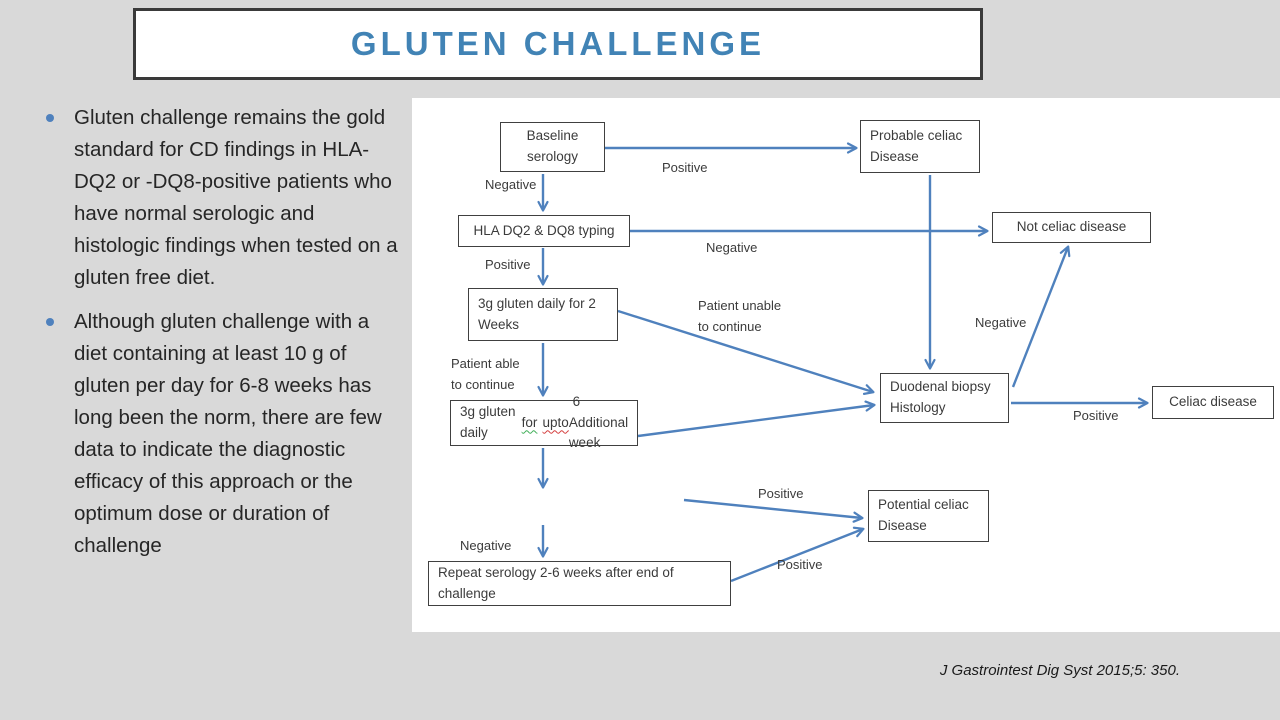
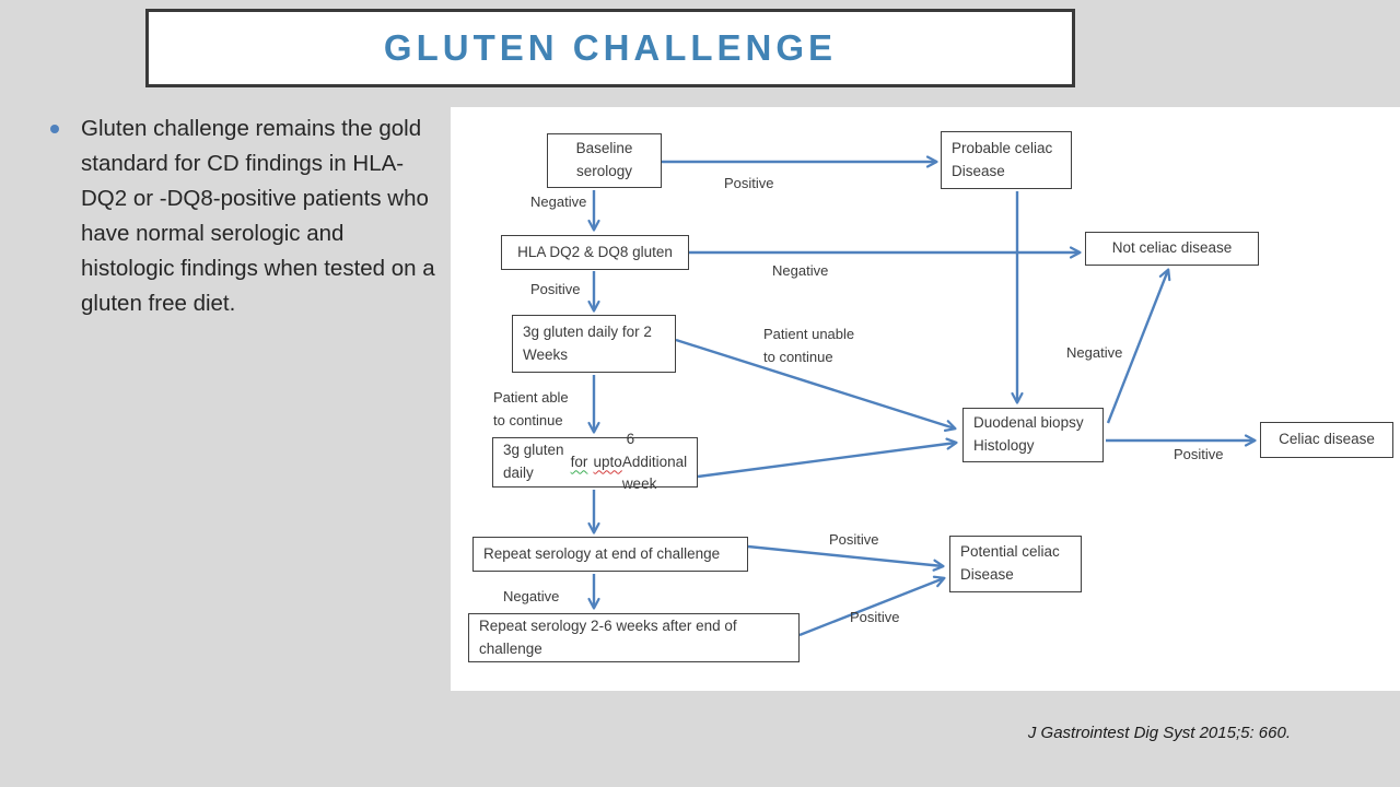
  GLUTEN CHALLENGE
  Gluten challenge remains the gold standard for CD findings in HLA-DQ2 or -DQ8-positive patients who have normal serologic and histologic findings when tested on a gluten free diet.
- Although gluten challenge with a diet containing at least 10 g of gluten per day for 6-8 weeks has long been the norm, there are few data to indicate the diagnostic efficacy of this approach or the optimum dose or duration of challenge
  Baseline
  serology
  Probable celiac
  Disease
- HLA DQ2 & DQ8 typing
+ HLA DQ2 & DQ8 gluten
  Not celiac disease
  3g gluten daily for 2
  Weeks
  3g gluten daily
  for
  upto
  6
  Additional week
  Duodenal biopsy
  Histology
  Celiac disease
+ Repeat serology at end of challenge
  Repeat serology 2-6 weeks after end of
  challenge
  Potential celiac
  Disease
  Positive
  Negative
  Negative
  Positive
  Patient unable
  to continue
  Patient able
  to continue
  Negative
  Positive
  Positive
  Negative
  Positive
- J Gastrointest Dig Syst 2015;5: 350.
+ J Gastrointest Dig Syst 2015;5: 660.
